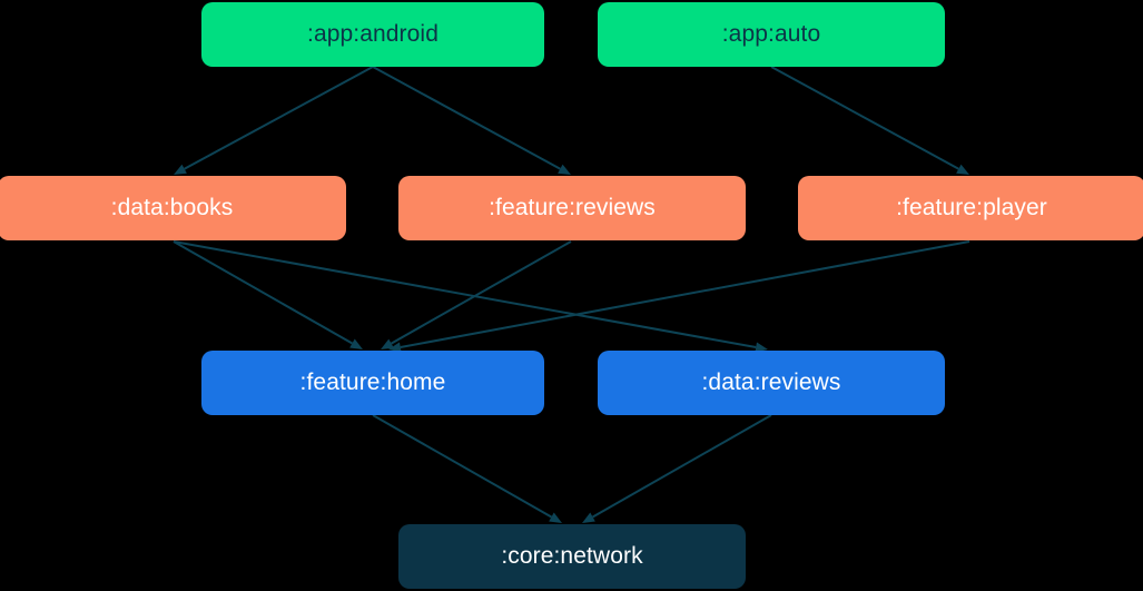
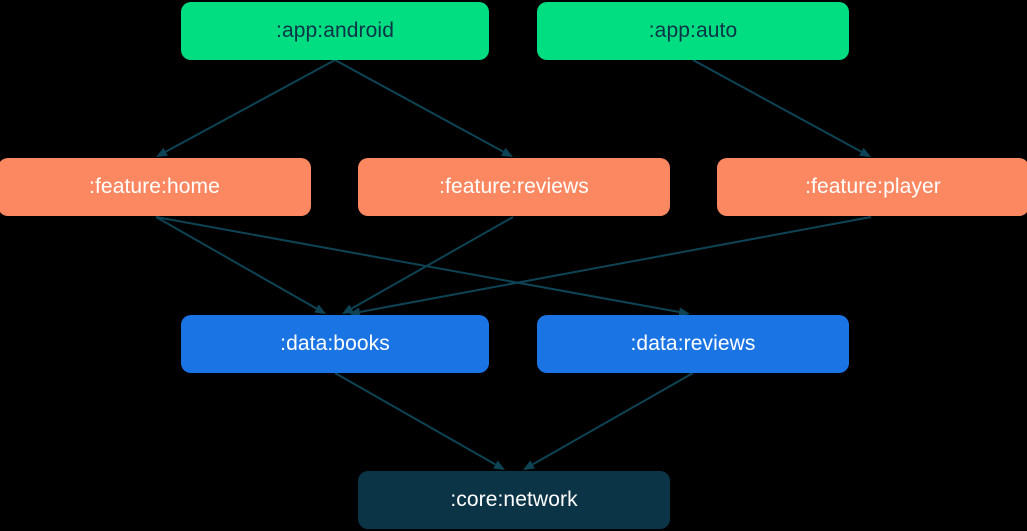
  :app:android
  :app:auto
- :data:books
+ :feature:home
  :feature:reviews
  :feature:player
- :feature:home
+ :data:books
  :data:reviews
  :core:network
